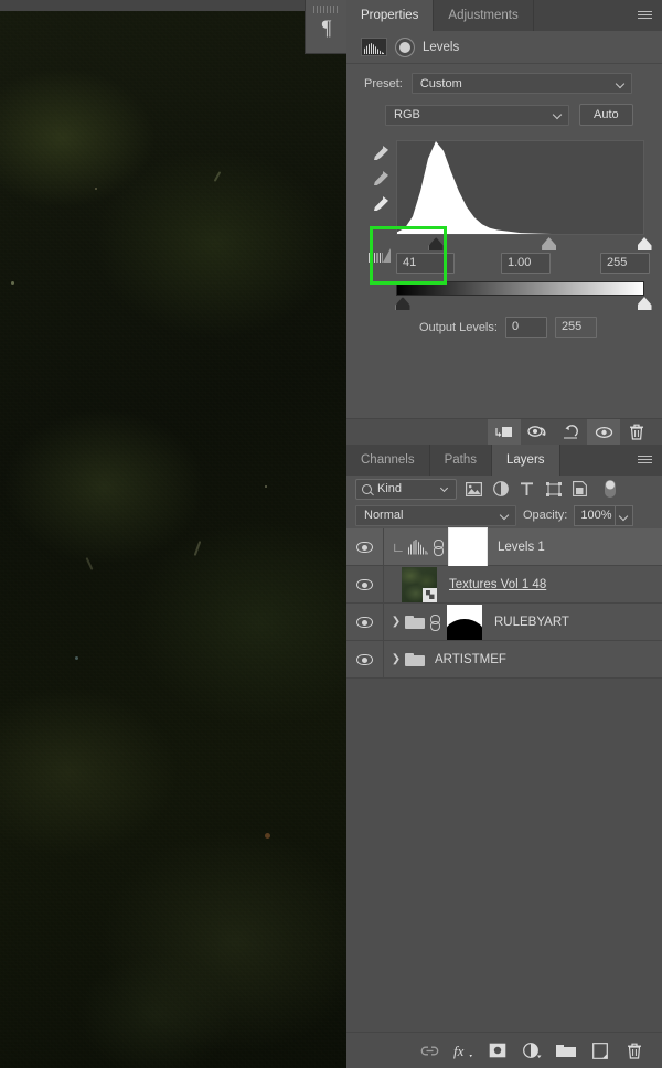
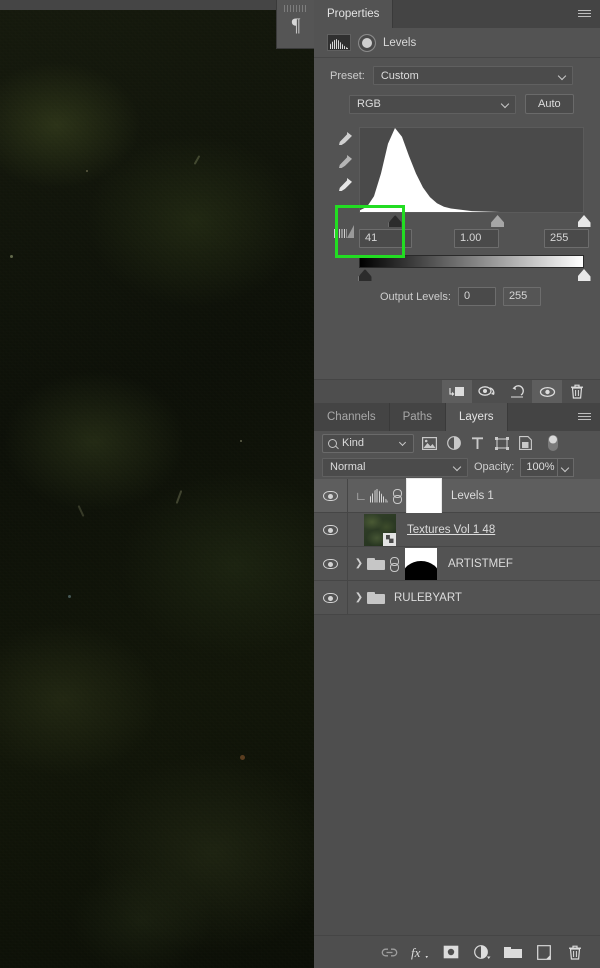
  ¶
  Properties
- Adjustments
  Levels
  Preset:
  Custom
  RGB
  Auto
  41
  1.00
  255
  Output Levels:
  0
  255
  Channels
  Paths
  Layers
  Kind
  Normal
  Opacity:
  100%
  ∟
  Levels 1
  Textures Vol 1 48
  ❯
- RULEBYART
+ ARTISTMEF
  ❯
- ARTISTMEF
+ RULEBYART
  fx
